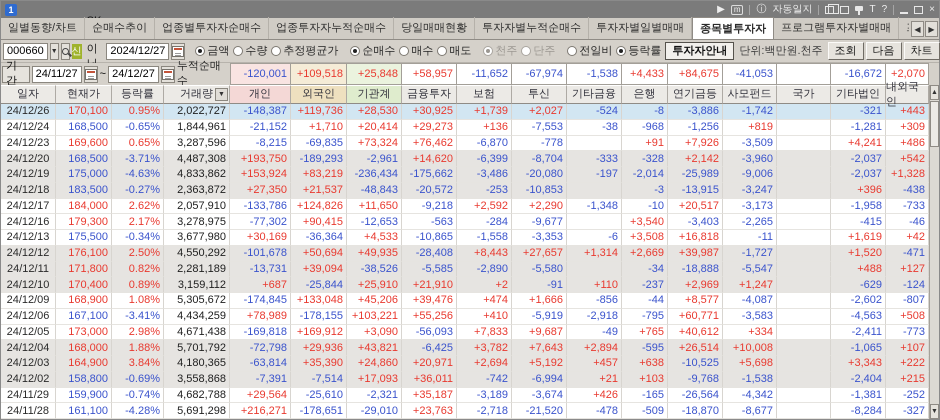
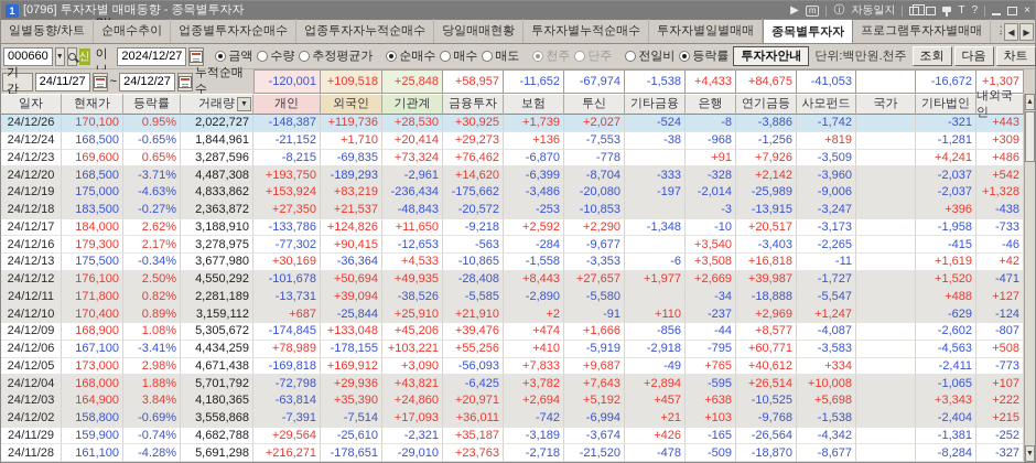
  1
+ [0796] 투자자별 매매동향 - 종목별투자자
  ▶
  m
  ⓘ
  자동일지
  T
  ?
  ×
  일별동향/차트
  순매수추이
  업종별투자자순매수
  업종투자자누적순매수
  당일매매현황
  투자자별누적순매수
  투자자별일별매매
  종목별투자자
  프로그램투자자별매매
  ◀
  ▶
  000660
  신
  2024/12/27
  금액
  수량
  추정평균가
  순매수
  매수
  매도
  천주
  단주
  전일비
  등락률
  투자자안내
  단위:백만원.천주
  조회
  다음
  차트
  기간
  24/11/27
  ~
  24/12/27
  누적순매수
  -120,001
  +109,518
  +25,848
  +58,957
  -11,652
  -67,974
  -1,538
  +4,433
  +84,675
  -41,053
  -16,672
- +2,070
+ +1,307
  일자
  현재가
  등락률
  거래량
  개인
  외국인
  기관계
  금융투자
  보험
  투신
  기타금융
  은행
  연기금등
  사모펀드
  국가
  기타법인
  내외국인
  24/12/26
  170,100
  0.95%
  2,022,727
  -148,387
  +119,736
  +28,530
  +30,925
  +1,739
  +2,027
  -524
  -8
  -3,886
  -1,742
  -321
  +443
  24/12/24
  168,500
  -0.65%
  1,844,961
  -21,152
  +1,710
  +20,414
  +29,273
  +136
  -7,553
  -38
  -968
  -1,256
  +819
  -1,281
  +309
  24/12/23
  169,600
  0.65%
  3,287,596
  -8,215
  -69,835
  +73,324
  +76,462
  -6,870
  -778
  +91
  +7,926
  -3,509
  +4,241
  +486
  24/12/20
  168,500
  -3.71%
  4,487,308
  +193,750
  -189,293
  -2,961
  +14,620
  -6,399
  -8,704
  -333
  -328
  +2,142
  -3,960
  -2,037
  +542
  24/12/19
  175,000
  -4.63%
  4,833,862
  +153,924
  +83,219
  -236,434
  -175,662
  -3,486
  -20,080
  -197
  -2,014
  -25,989
  -9,006
  -2,037
  +1,328
  24/12/18
  183,500
  -0.27%
  2,363,872
  +27,350
  +21,537
  -48,843
  -20,572
  -253
  -10,853
  -3
  -13,915
  -3,247
  +396
  -438
  24/12/17
  184,000
  2.62%
- 2,057,910
+ 3,188,910
  -133,786
  +124,826
  +11,650
  -9,218
  +2,592
  +2,290
  -1,348
  -10
  +20,517
  -3,173
  -1,958
  -733
  24/12/16
  179,300
  2.17%
  3,278,975
  -77,302
  +90,415
  -12,653
  -563
  -284
  -9,677
  +3,540
  -3,403
  -2,265
  -415
  -46
  24/12/13
  175,500
  -0.34%
  3,677,980
  +30,169
  -36,364
  +4,533
  -10,865
  -1,558
  -3,353
  -6
  +3,508
  +16,818
  -11
  +1,619
  +42
  24/12/12
  176,100
  2.50%
  4,550,292
  -101,678
  +50,694
  +49,935
  -28,408
  +8,443
  +27,657
- +1,314
+ +1,977
  +2,669
  +39,987
  -1,727
  +1,520
  -471
  24/12/11
  171,800
  0.82%
  2,281,189
  -13,731
  +39,094
  -38,526
  -5,585
  -2,890
  -5,580
  -34
  -18,888
  -5,547
  +488
  +127
  24/12/10
  170,400
  0.89%
  3,159,112
  +687
  -25,844
  +25,910
  +21,910
  +2
  -91
  +110
  -237
  +2,969
  +1,247
  -629
  -124
  24/12/09
  168,900
  1.08%
  5,305,672
  -174,845
  +133,048
  +45,206
  +39,476
  +474
  +1,666
  -856
  -44
  +8,577
  -4,087
  -2,602
  -807
  24/12/06
  167,100
  -3.41%
  4,434,259
  +78,989
  -178,155
  +103,221
  +55,256
  +410
  -5,919
  -2,918
  -795
  +60,771
  -3,583
  -4,563
  +508
  24/12/05
  173,000
  2.98%
  4,671,438
  -169,818
  +169,912
  +3,090
  -56,093
  +7,833
  +9,687
  -49
  +765
  +40,612
  +334
  -2,411
  -773
  24/12/04
  168,000
  1.88%
  5,701,792
  -72,798
  +29,936
  +43,821
  -6,425
  +3,782
  +7,643
  +2,894
  -595
  +26,514
  +10,008
  -1,065
  +107
  24/12/03
  164,900
  3.84%
  4,180,365
  -63,814
  +35,390
  +24,860
  +20,971
  +2,694
  +5,192
  +457
  +638
  -10,525
  +5,698
  +3,343
  +222
  24/12/02
  158,800
  -0.69%
  3,558,868
  -7,391
  -7,514
  +17,093
  +36,011
  -742
  -6,994
  +21
  +103
  -9,768
  -1,538
  -2,404
  +215
  24/11/29
  159,900
  -0.74%
  4,682,788
  +29,564
  -25,610
  -2,321
  +35,187
  -3,189
  -3,674
  +426
  -165
  -26,564
  -4,342
  -1,381
  -252
  24/11/28
  161,100
  -4.28%
  5,691,298
  +216,271
  -178,651
  -29,010
  +23,763
  -2,718
  -21,520
  -478
  -509
  -18,870
  -8,677
  -8,284
  -327
